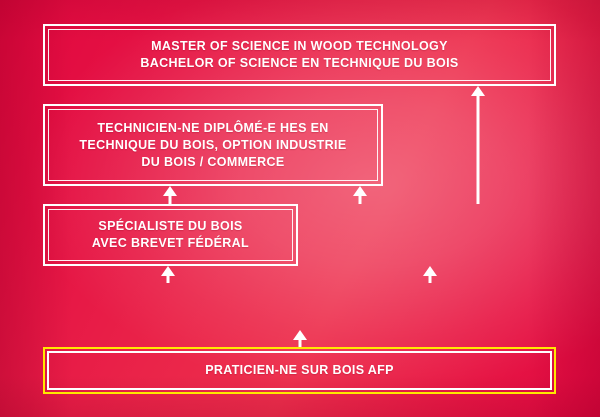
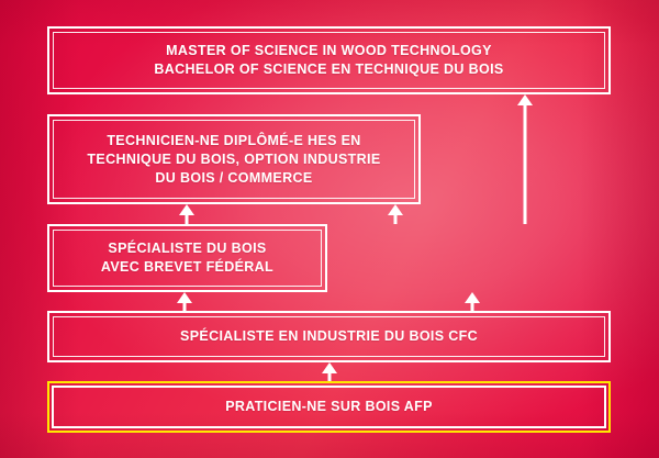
  MASTER OF SCIENCE IN WOOD TECHNOLOGY
  BACHELOR OF SCIENCE EN TECHNIQUE DU BOIS
  TECHNICIEN-NE DIPLÔMÉ-E HES EN
  TECHNIQUE DU BOIS, OPTION INDUSTRIE
  DU BOIS / COMMERCE
  SPÉCIALISTE DU BOIS
  AVEC BREVET FÉDÉRAL
+ SPÉCIALISTE EN INDUSTRIE DU BOIS CFC
  PRATICIEN-NE SUR BOIS AFP
